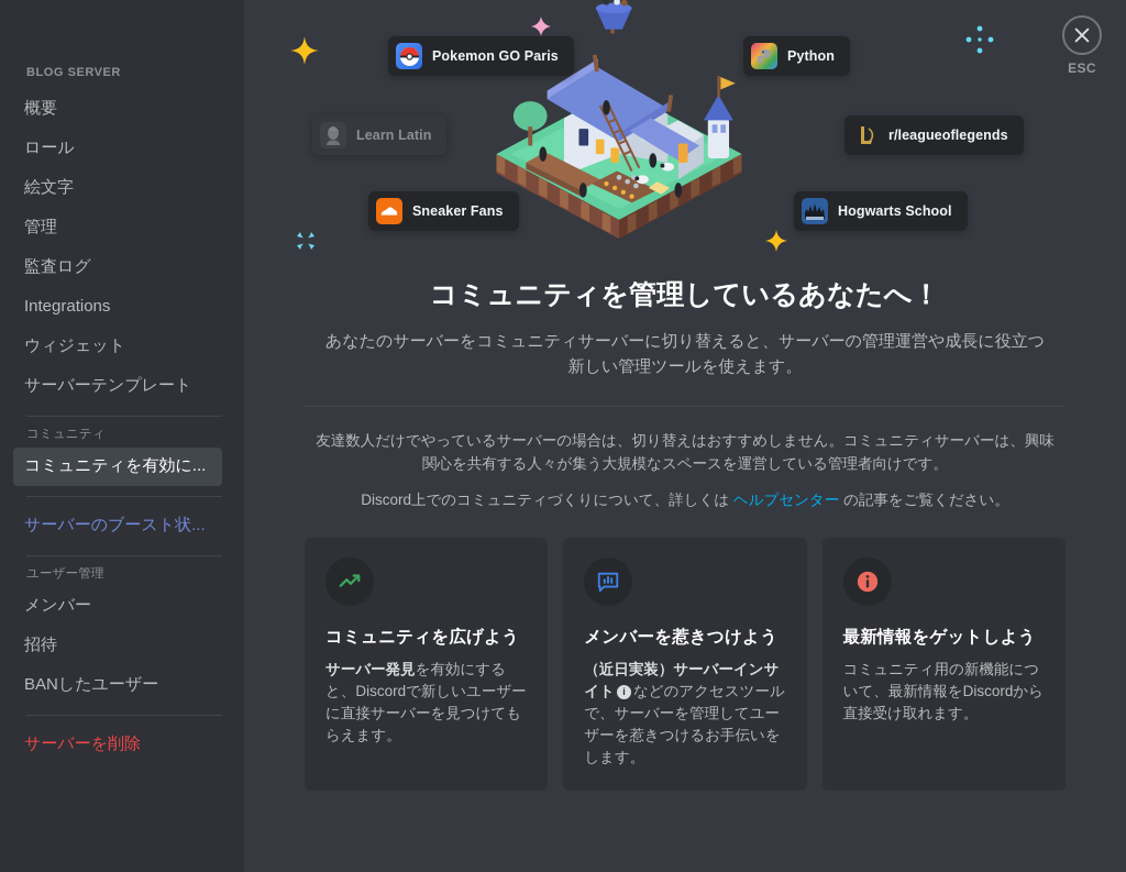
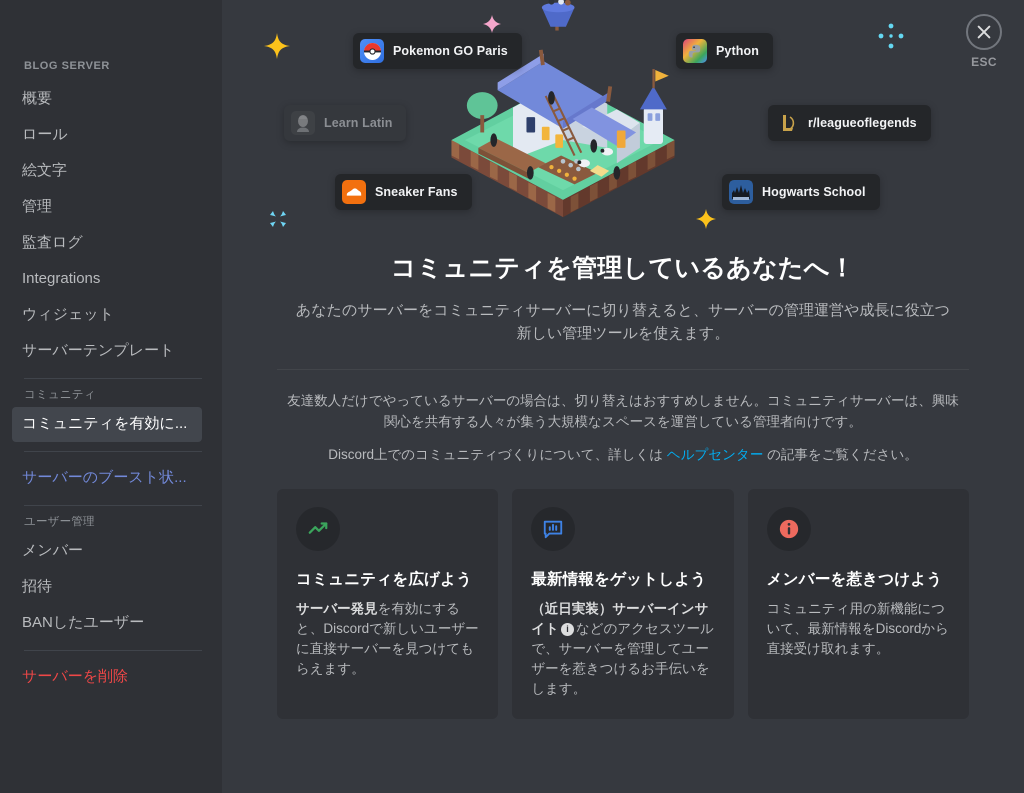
  BLOG SERVER
  概要
  ロール
  絵文字
  管理
  監査ログ
  Integrations
  ウィジェット
  サーバーテンプレート
  コミュニティ
  コミュニティを有効に...
  サーバーのブースト状...
  ユーザー管理
  メンバー
  招待
  BANしたユーザー
  サーバーを削除
  ESC
  Pokemon GO Paris
  Learn Latin
  Sneaker Fans
  Python
  r/leagueoflegends
  Hogwarts School
  コミュニティを管理しているあなたへ！
  あなたのサーバーをコミュニティサーバーに切り替えると、サーバーの管理運営や成長に役立つ新しい管理ツールを使えます。
  友達数人だけでやっているサーバーの場合は、切り替えはおすすめしません。コミュニティサーバーは、興味関心を共有する人々が集う大規模なスペースを運営している管理者向けです。
  Discord上でのコミュニティづくりについて、詳しくは ヘルプセンター の記事をご覧ください。
  コミュニティを広げよう
  サーバー発見を有効にすると、Discordで新しいユーザーに直接サーバーを見つけてもらえます。
- メンバーを惹きつけよう
+ 最新情報をゲットしよう
  （近日実装）サーバーインサイト i などのアクセスツールで、サーバーを管理してユーザーを惹きつけるお手伝いをします。
- 最新情報をゲットしよう
+ メンバーを惹きつけよう
  コミュニティ用の新機能について、最新情報をDiscordから直接受け取れます。
